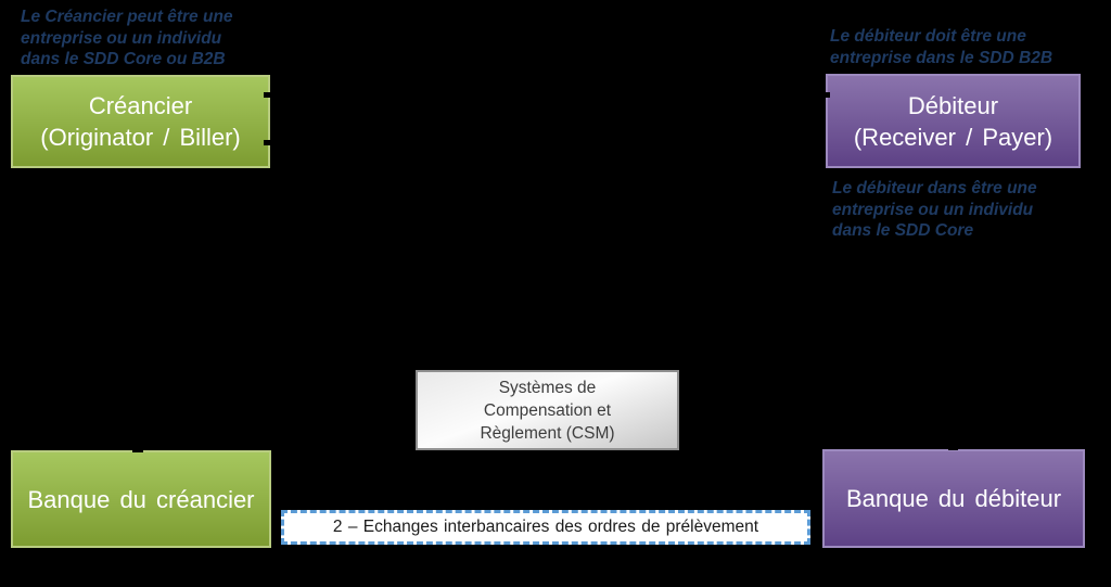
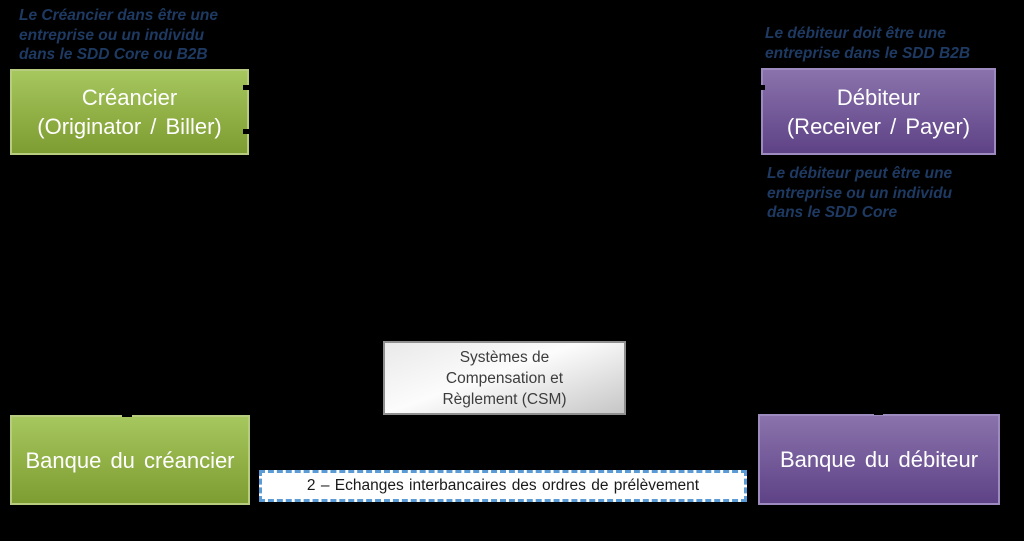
- Le Créancier peut être une
+ Le Créancier dans être une
  entreprise ou un individu
  dans le SDD Core ou B2B
  Créancier
  (Originator / Biller)
  Le débiteur doit être une
  entreprise dans le SDD B2B
  Débiteur
  (Receiver / Payer)
- Le débiteur dans être une
+ Le débiteur peut être une
  entreprise ou un individu
  dans le SDD Core
  Systèmes de
  Compensation et
  Règlement (CSM)
  Banque du créancier
  Banque du débiteur
  2 – Echanges interbancaires des ordres de prélèvement
